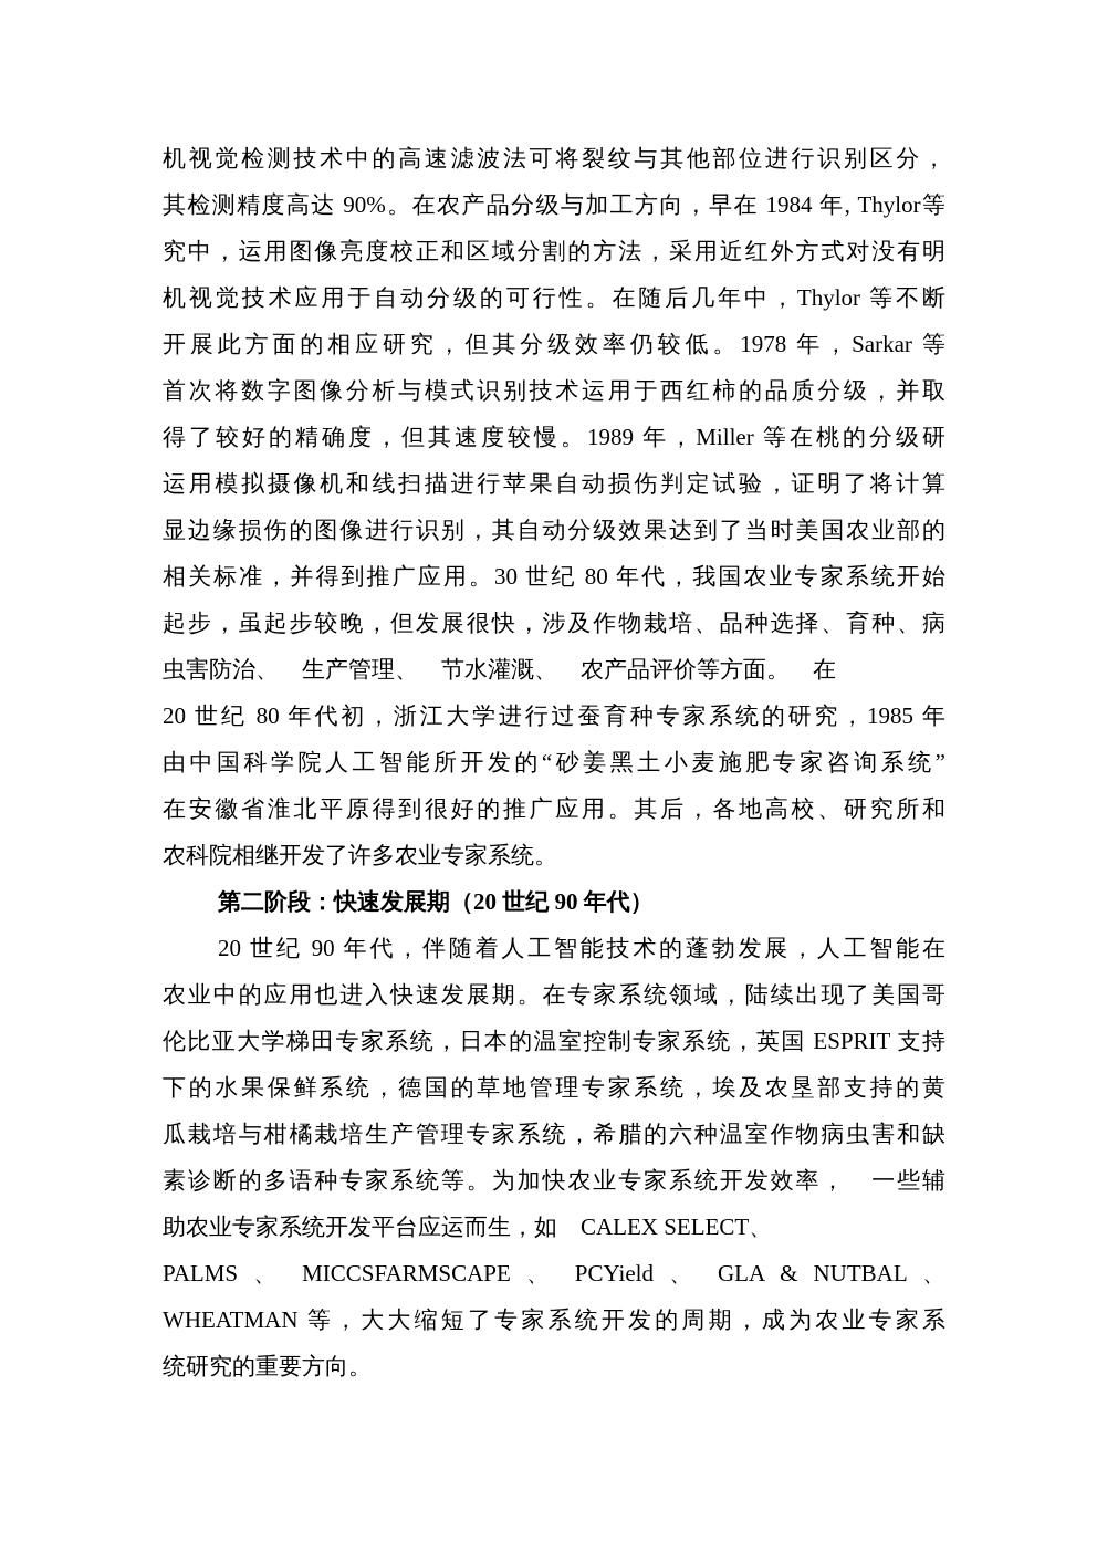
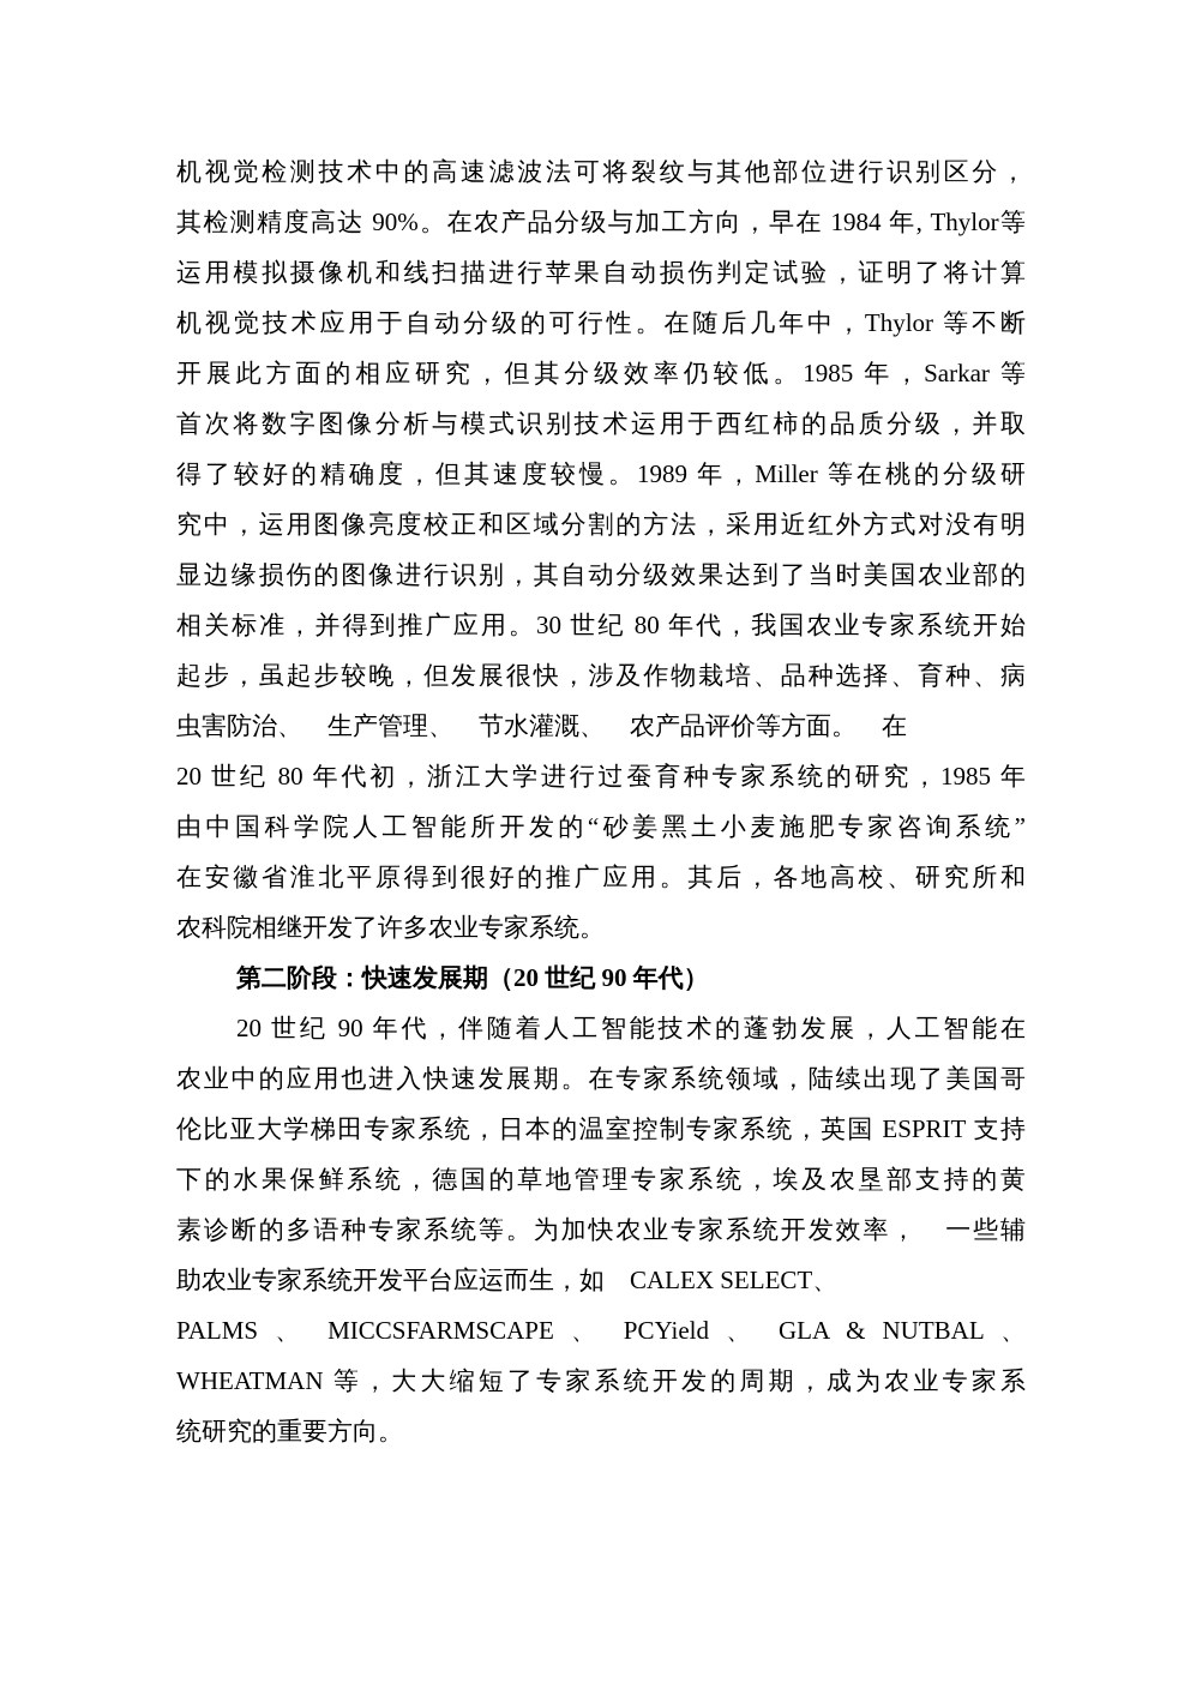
  机视觉检测技术中的高速滤波法可将裂纹与其他部位进行识别区分，
  其检测精度高达 90%。在农产品分级与加工方向，早在 1984 年, Thylor等
- 究中，运用图像亮度校正和区域分割的方法，采用近红外方式对没有明
+ 运用模拟摄像机和线扫描进行苹果自动损伤判定试验，证明了将计算
  机视觉技术应用于自动分级的可行性。在随后几年中，Thylor 等不断
- 开展此方面的相应研究，但其分级效率仍较低。1978 年，Sarkar 等
+ 开展此方面的相应研究，但其分级效率仍较低。1985 年，Sarkar 等
  首次将数字图像分析与模式识别技术运用于西红柿的品质分级，并取
  得了较好的精确度，但其速度较慢。1989 年，Miller 等在桃的分级研
- 运用模拟摄像机和线扫描进行苹果自动损伤判定试验，证明了将计算
+ 究中，运用图像亮度校正和区域分割的方法，采用近红外方式对没有明
  显边缘损伤的图像进行识别，其自动分级效果达到了当时美国农业部的
  相关标准，并得到推广应用。30 世纪 80 年代，我国农业专家系统开始
  起步，虽起步较晚，但发展很快，涉及作物栽培、品种选择、育种、病
  虫害防治、 生产管理、 节水灌溉、 农产品评价等方面。 在
  20 世纪 80 年代初，浙江大学进行过蚕育种专家系统的研究，1985 年
  由中国科学院人工智能所开发的“砂姜黑土小麦施肥专家咨询系统”
  在安徽省淮北平原得到很好的推广应用。其后，各地高校、研究所和
  农科院相继开发了许多农业专家系统。
  第二阶段：快速发展期（20 世纪 90 年代）
  20 世纪 90 年代，伴随着人工智能技术的蓬勃发展，人工智能在
  农业中的应用也进入快速发展期。在专家系统领域，陆续出现了美国哥
  伦比亚大学梯田专家系统，日本的温室控制专家系统，英国 ESPRIT 支持
  下的水果保鲜系统，德国的草地管理专家系统，埃及农垦部支持的黄
- 瓜栽培与柑橘栽培生产管理专家系统，希腊的六种温室作物病虫害和缺
  素诊断的多语种专家系统等。为加快农业专家系统开发效率， 一些辅
  助农业专家系统开发平台应运而生，如 CALEX SELECT、
  PALMS 、 MICCSFARMSCAPE 、 PCYield 、 GLA & NUTBAL 、
  WHEATMAN 等，大大缩短了专家系统开发的周期，成为农业专家系
  统研究的重要方向。
